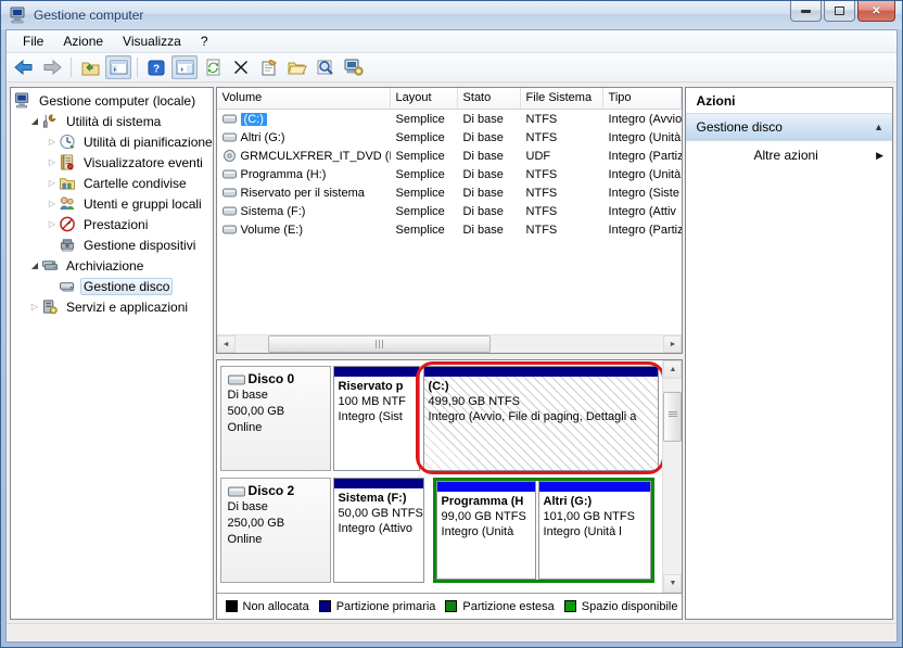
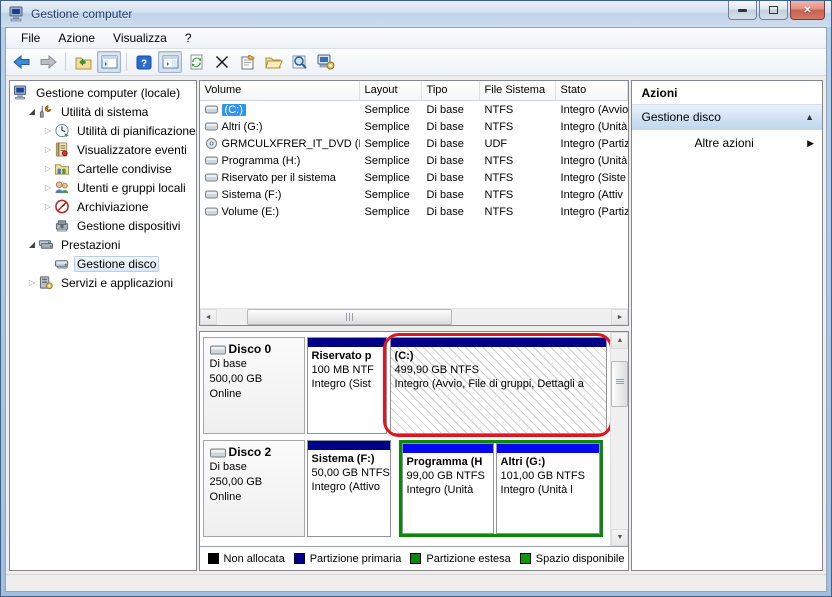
  Gestione computer
  ✕
  File
  Azione
  Visualizza
  ?
  ?
  Gestione computer (locale)
  ◢
  Utilità di sistema
  ▷
  Utilità di pianificazione
  ▷
  Visualizzatore eventi
  ▷
  Cartelle condivise
  ▷
  Utenti e gruppi locali
  ▷
- Prestazioni
+ Archiviazione
  Gestione dispositivi
  ◢
- Archiviazione
+ Prestazioni
  Gestione disco
  ▷
  Servizi e applicazioni
  Volume
  Layout
- Stato
+ Tipo
  File Sistema
- Tipo
+ Stato
  (C:)
  Semplice
  Di base
  NTFS
  Integro (Avvio
  Altri (G:)
  Semplice
  Di base
  NTFS
  Integro (Unità
  GRMCULXFRER_IT_DVD (
  Semplice
  Di base
  UDF
  Integro (Partiz
  Programma (H:)
  Semplice
  Di base
  NTFS
  Integro (Unità
  Riservato per il sistema
  Semplice
  Di base
  NTFS
  Integro (Siste
  Sistema (F:)
  Semplice
  Di base
  NTFS
  Integro (Attiv
  Volume (E:)
  Semplice
  Di base
  NTFS
  Integro (Partiz
  Disco 0
  Di base
  500,00 GB
  Online
  Riservato p
  100 MB NTF
  Integro (Sist
  (C:)
  499,90 GB NTFS
- Integro (Avvio, File di paging, Dettagli a
+ Integro (Avvio, File di gruppi, Dettagli a
  Disco 2
  Di base
  250,00 GB
  Online
  Sistema (F:)
  50,00 GB NTFS
  Integro (Attivo
  Programma (H
  99,00 GB NTFS
  Integro (Unità
  Altri (G:)
  101,00 GB NTFS
  Integro (Unità l
  Non allocata
  Partizione primaria
  Partizione estesa
  Spazio disponibile
  Azioni
  Gestione disco
  ▲
  Altre azioni
  ▶
